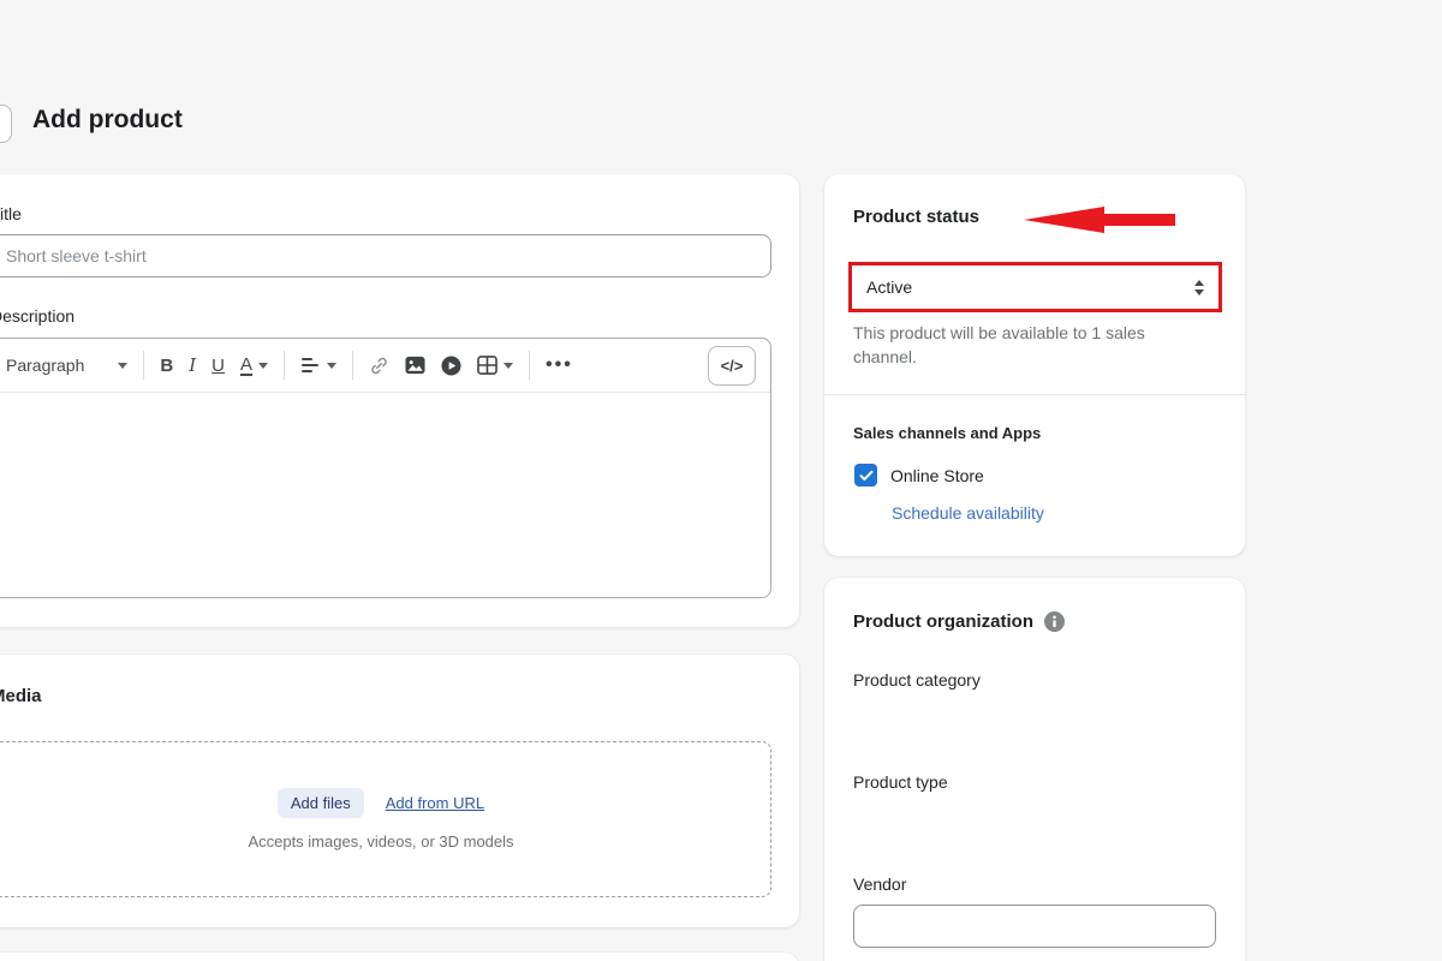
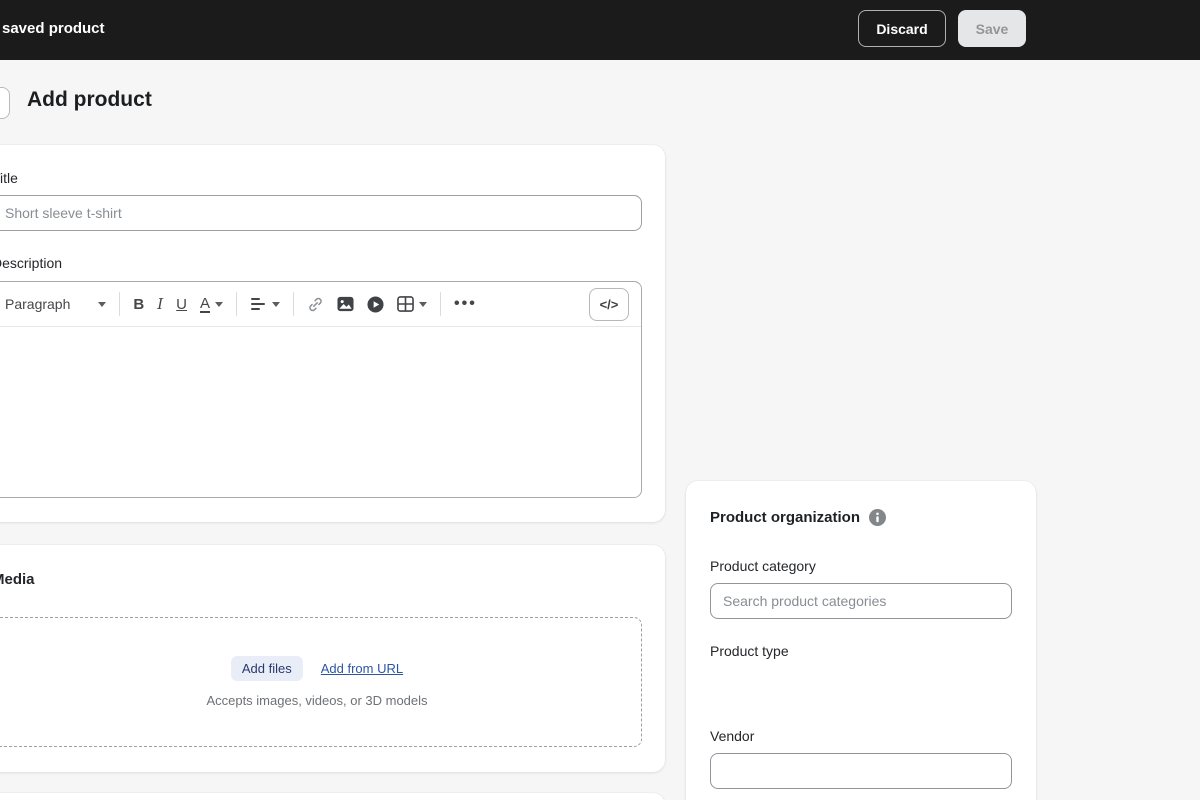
+ saved product
+ Discard
+ Save
  Add product
  itle
  Short sleeve t-shirt
  escription
  Paragraph
  B
  I
  U
  A
  •••
  </>
  edia
  Add files
  Add from URL
  Accepts images, videos, or 3D models
- Product status
- Active
- This product will be available to 1 sales channel.
- Sales channels and Apps
- Online Store
- Schedule availability
  Product organization
  Product category
+ Search product categories
  Product type
  Vendor
